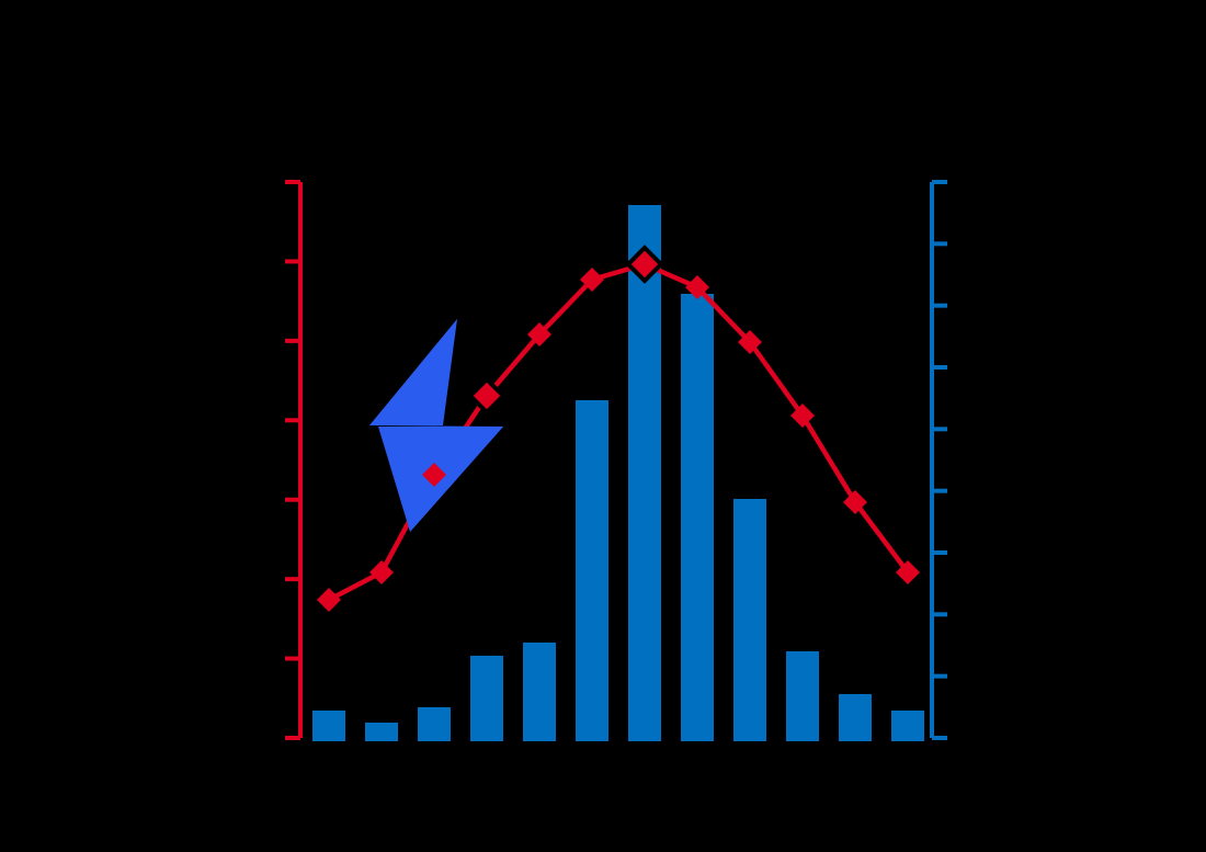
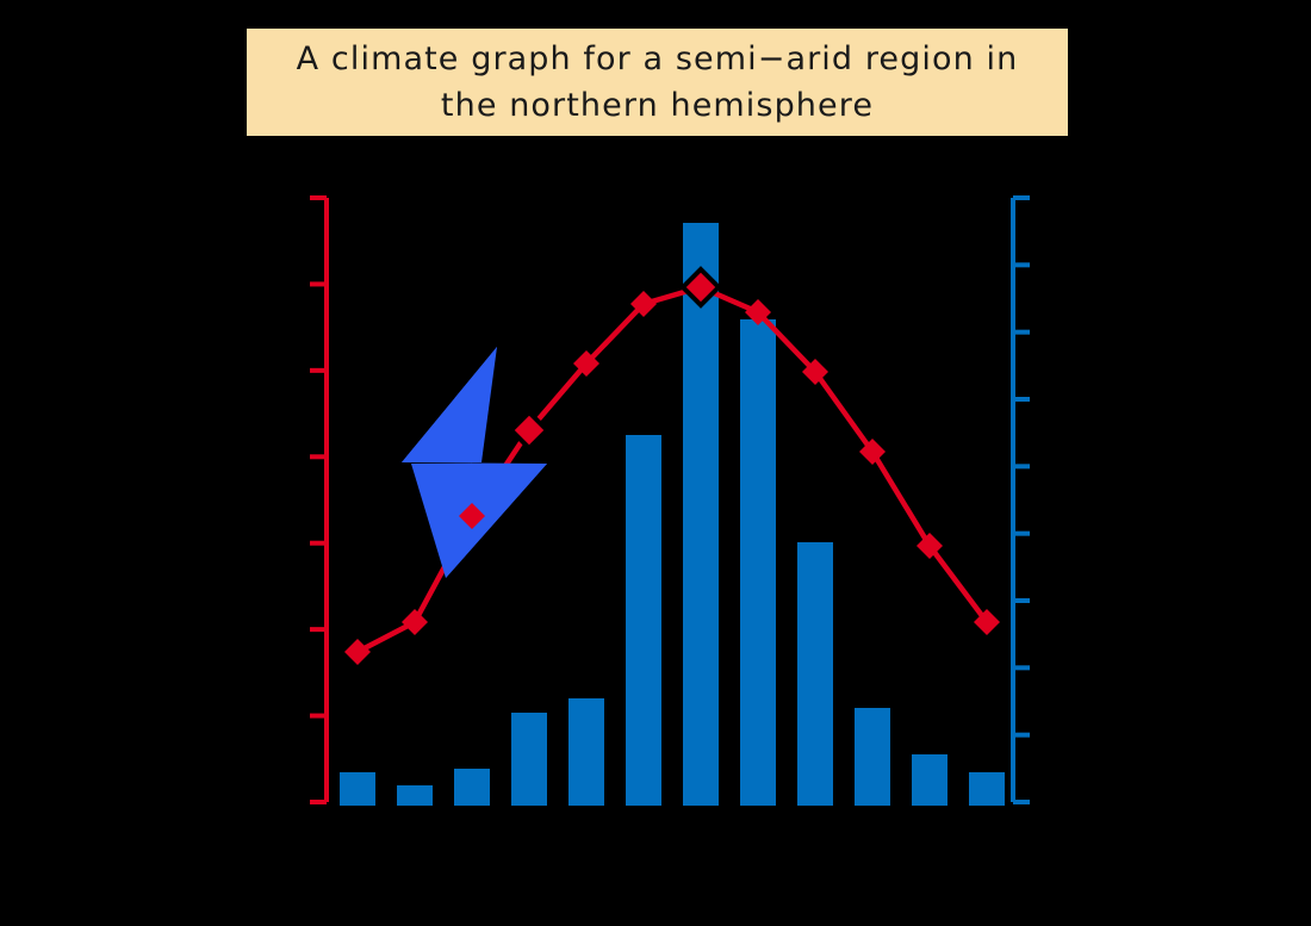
+ A climate graph for a semi−arid region in
+ the northern hemisphere
